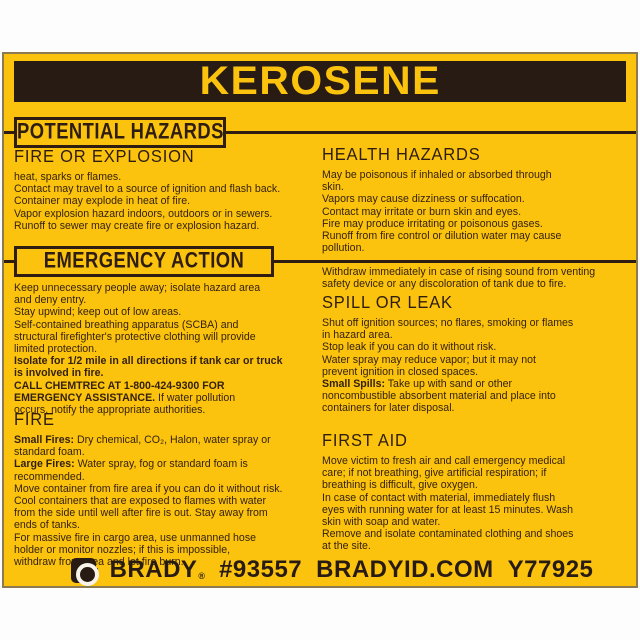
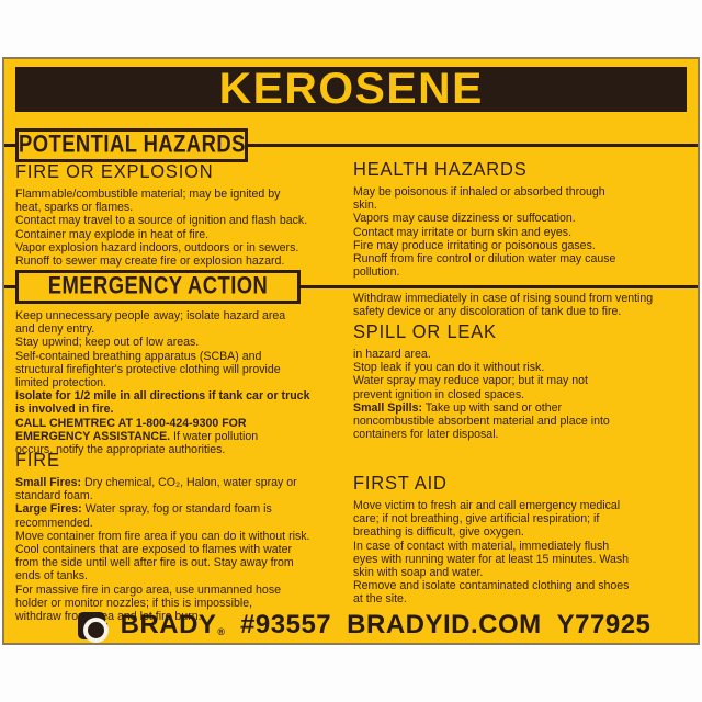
  KEROSENE
  POTENTIAL HAZARDS
  FIRE OR EXPLOSION
+ Flammable/combustible material; may be ignited by
  heat, sparks or flames.
  Contact may travel to a source of ignition and flash back.
  Container may explode in heat of fire.
  Vapor explosion hazard indoors, outdoors or in sewers.
  Runoff to sewer may create fire or explosion hazard.
  HEALTH HAZARDS
  May be poisonous if inhaled or absorbed through
  skin.
  Vapors may cause dizziness or suffocation.
  Contact may irritate or burn skin and eyes.
  Fire may produce irritating or poisonous gases.
  Runoff from fire control or dilution water may cause
  pollution.
  EMERGENCY ACTION
  Keep unnecessary people away; isolate hazard area
  and deny entry.
  Stay upwind; keep out of low areas.
  Self-contained breathing apparatus (SCBA) and
  structural firefighter's protective clothing will provide
  limited protection.
  Isolate for 1/2 mile in all directions if tank car or truck
  is involved in fire.
  CALL CHEMTREC AT 1-800-424-9300 FOR
  EMERGENCY ASSISTANCE. If water pollution
  occurs, notify the appropriate authorities.
  FIRE
  Small Fires: Dry chemical, CO₂, Halon, water spray or
  standard foam.
  Large Fires: Water spray, fog or standard foam is
  recommended.
  Move container from fire area if you can do it without risk.
  Cool containers that are exposed to flames with water
  from the side until well after fire is out. Stay away from
  ends of tanks.
  For massive fire in cargo area, use unmanned hose
  holder or monitor nozzles; if this is impossible,
  withdraw froa and let fire burn.
  Withdraw immediately in case of rising sound from venting
  safety device or any discoloration of tank due to fire.
  SPILL OR LEAK
- Shut off ignition sources; no flares, smoking or flames
  in hazard area.
  Stop leak if you can do it without risk.
  Water spray may reduce vapor; but it may not
  prevent ignition in closed spaces.
  Small Spills: Take up with sand or other
  noncombustible absorbent material and place into
  containers for later disposal.
  FIRST AID
  Move victim to fresh air and call emergency medical
  care; if not breathing, give artificial respiration; if
  breathing is difficult, give oxygen.
  In case of contact with material, immediately flush
  eyes with running water for at least 15 minutes. Wash
  skin with soap and water.
  Remove and isolate contaminated clothing and shoes
  at the site.
  BRADY
  ®
  #93557
  BRADYID.COM
  Y77925
